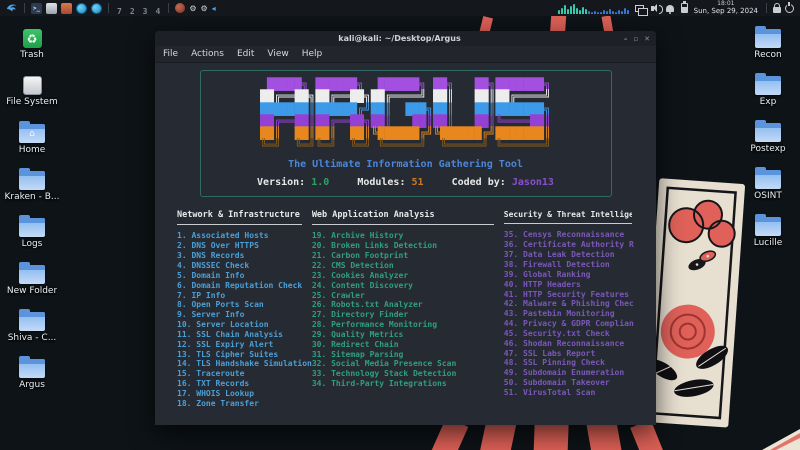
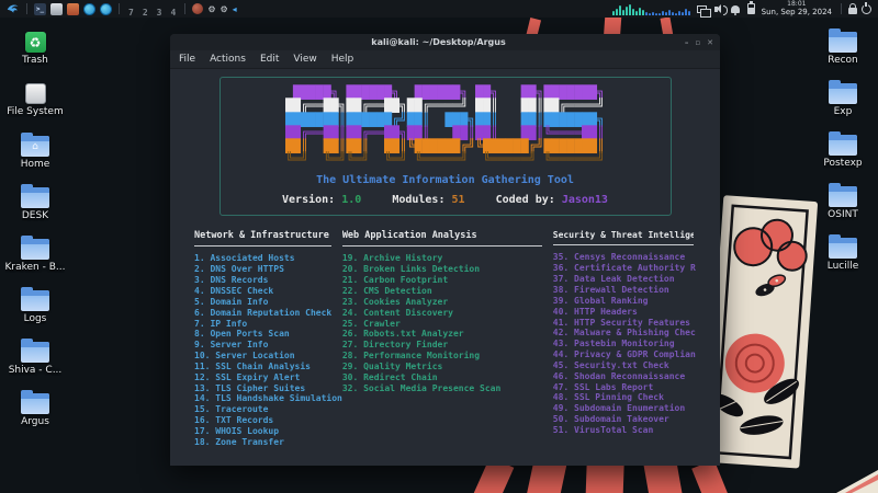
  7 2 3 4
  ⚙
  ⚙
  ◂
  Sun, Sep 29, 2024
  ♻
  Trash
  File System
  ⌂
  Home
+ DESK
  Kraken - B...
  Logs
- New Folder
  Shiva - C...
  Argus
  Recon
  Exp
  Postexp
  OSINT
  Lucille
  kali@kali: ~/Desktop/Argus
  –
  ▫
  ✕
  File
  Actions
  Edit
  View
  Help
  █████╗ ██████╗ ██████╗ ██╗ ██╗███████╗
  ██╔══██╗██╔══██╗██╔════╝ ██║ ██║██╔════╝
  ███████║██████╔╝██║ ███╗██║ ██║███████╗
  ██╔══██║██╔══██╗██║ ██║██║ ██║╚════██║
  ██║ ██║██║ ██║╚██████╔╝╚██████╔╝███████║
  ╚═╝ ╚═╝╚═╝ ╚═╝ ╚═════╝ ╚═════╝ ╚══════╝
  The Ultimate Information Gathering Tool
  Version: 1.0 Modules: 51 Coded by: Jason13
  Network & Infrastructure
  1. Associated Hosts
  2. DNS Over HTTPS
  3. DNS Records
  4. DNSSEC Check
  5. Domain Info
  6. Domain Reputation Check
  7. IP Info
  8. Open Ports Scan
  9. Server Info
  10. Server Location
  11. SSL Chain Analysis
  12. SSL Expiry Alert
  13. TLS Cipher Suites
  14. TLS Handshake Simulation
  15. Traceroute
  16. TXT Records
  17. WHOIS Lookup
  18. Zone Transfer
  Web Application Analysis
  19. Archive History
  20. Broken Links Detection
  21. Carbon Footprint
  22. CMS Detection
  23. Cookies Analyzer
  24. Content Discovery
  25. Crawler
  26. Robots.txt Analyzer
  27. Directory Finder
  28. Performance Monitoring
  29. Quality Metrics
  30. Redirect Chain
- 31. Sitemap Parsing
  32. Social Media Presence Scan
- 33. Technology Stack Detection
- 34. Third-Party Integrations
  Security & Threat Intellige
  35. Censys Reconnaissance
  36. Certificate Authority R
  37. Data Leak Detection
  38. Firewall Detection
  39. Global Ranking
  40. HTTP Headers
  41. HTTP Security Features
  42. Malware & Phishing Chec
  43. Pastebin Monitoring
  44. Privacy & GDPR Complian
  45. Security.txt Check
  46. Shodan Reconnaissance
  47. SSL Labs Report
  48. SSL Pinning Check
  49. Subdomain Enumeration
  50. Subdomain Takeover
  51. VirusTotal Scan
